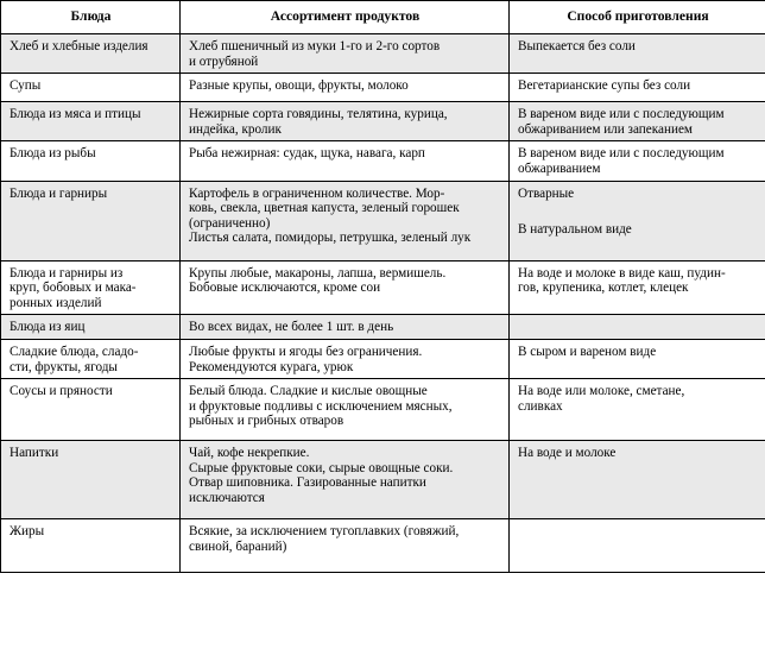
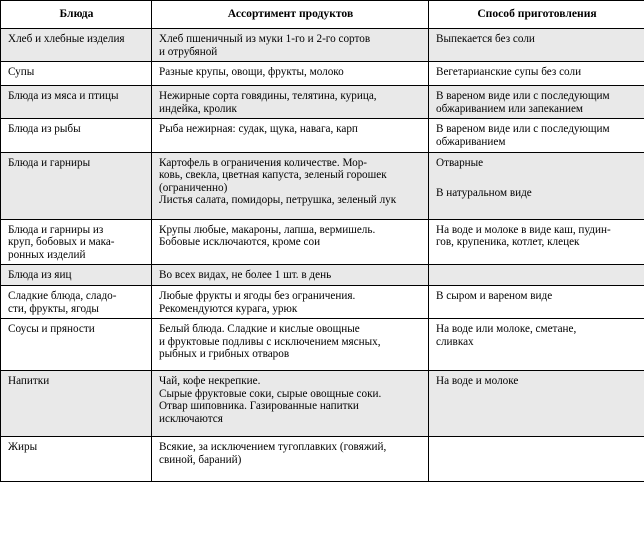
  Блюда	Ассортимент продуктов	Способ приготовления
  Хлеб и хлебные изделия	Хлеб пшеничный из муки 1-го и 2-го сортови отрубяной	Выпекается без соли
  Супы	Разные крупы, овощи, фрукты, молоко	Вегетарианские супы без соли
  Блюда из мяса и птицы	Нежирные сорта говядины, телятина, курица,индейка, кролик	В вареном виде или с последующимобжариванием или запеканием
  Блюда из рыбы	Рыба нежирная: судак, щука, навага, карп	В вареном виде или с последующимобжариванием
- Блюда и гарниры	Картофель в ограниченном количестве. Мор-ковь, свекла, цветная капуста, зеленый горошек(ограниченно)Листья салата, помидоры, петрушка, зеленый лук	ОтварныеВ натуральном виде
+ Блюда и гарниры	Картофель в ограничения количестве. Мор-ковь, свекла, цветная капуста, зеленый горошек(ограниченно)Листья салата, помидоры, петрушка, зеленый лук	ОтварныеВ натуральном виде
  Блюда и гарниры изкруп, бобовых и мака-ронных изделий	Крупы любые, макароны, лапша, вермишель.Бобовые исключаются, кроме сои	На воде и молоке в виде каш, пудин-гов, крупеника, котлет, клецек
  Блюда из яиц	Во всех видах, не более 1 шт. в день
  Сладкие блюда, сладо-сти, фрукты, ягоды	Любые фрукты и ягоды без ограничения.Рекомендуются курага, урюк	В сыром и вареном виде
  Соусы и пряности	Белый блюда. Сладкие и кислые овощныеи фруктовые подливы с исключением мясных,рыбных и грибных отваров	На воде или молоке, сметане,сливках
  Напитки	Чай, кофе некрепкие.Сырые фруктовые соки, сырые овощные соки.Отвар шиповника. Газированные напиткиисключаются	На воде и молоке
  Жиры	Всякие, за исключением тугоплавких (говяжий,свиной, бараний)
